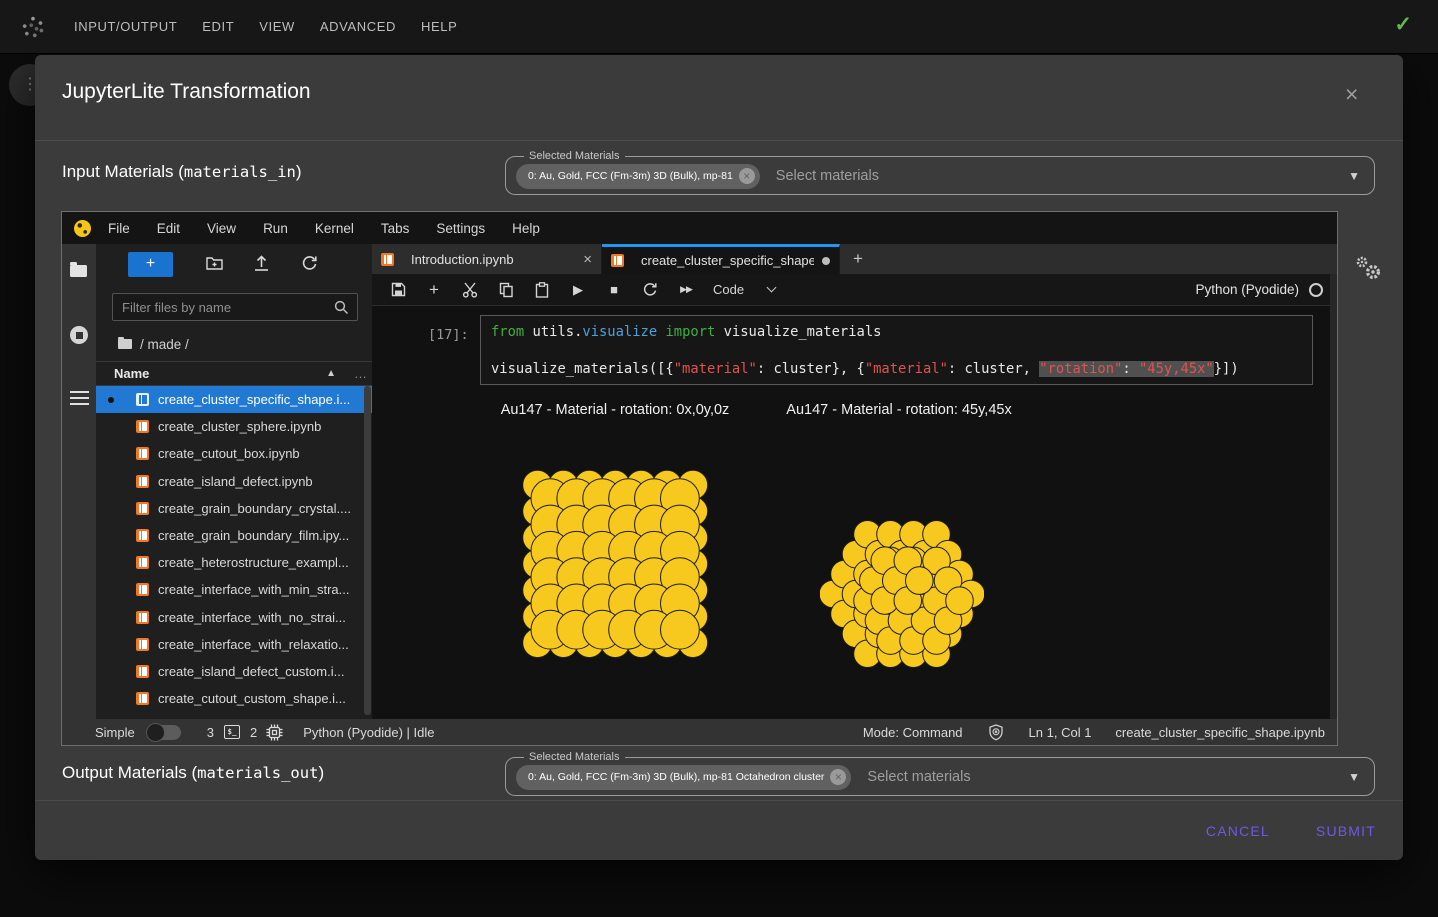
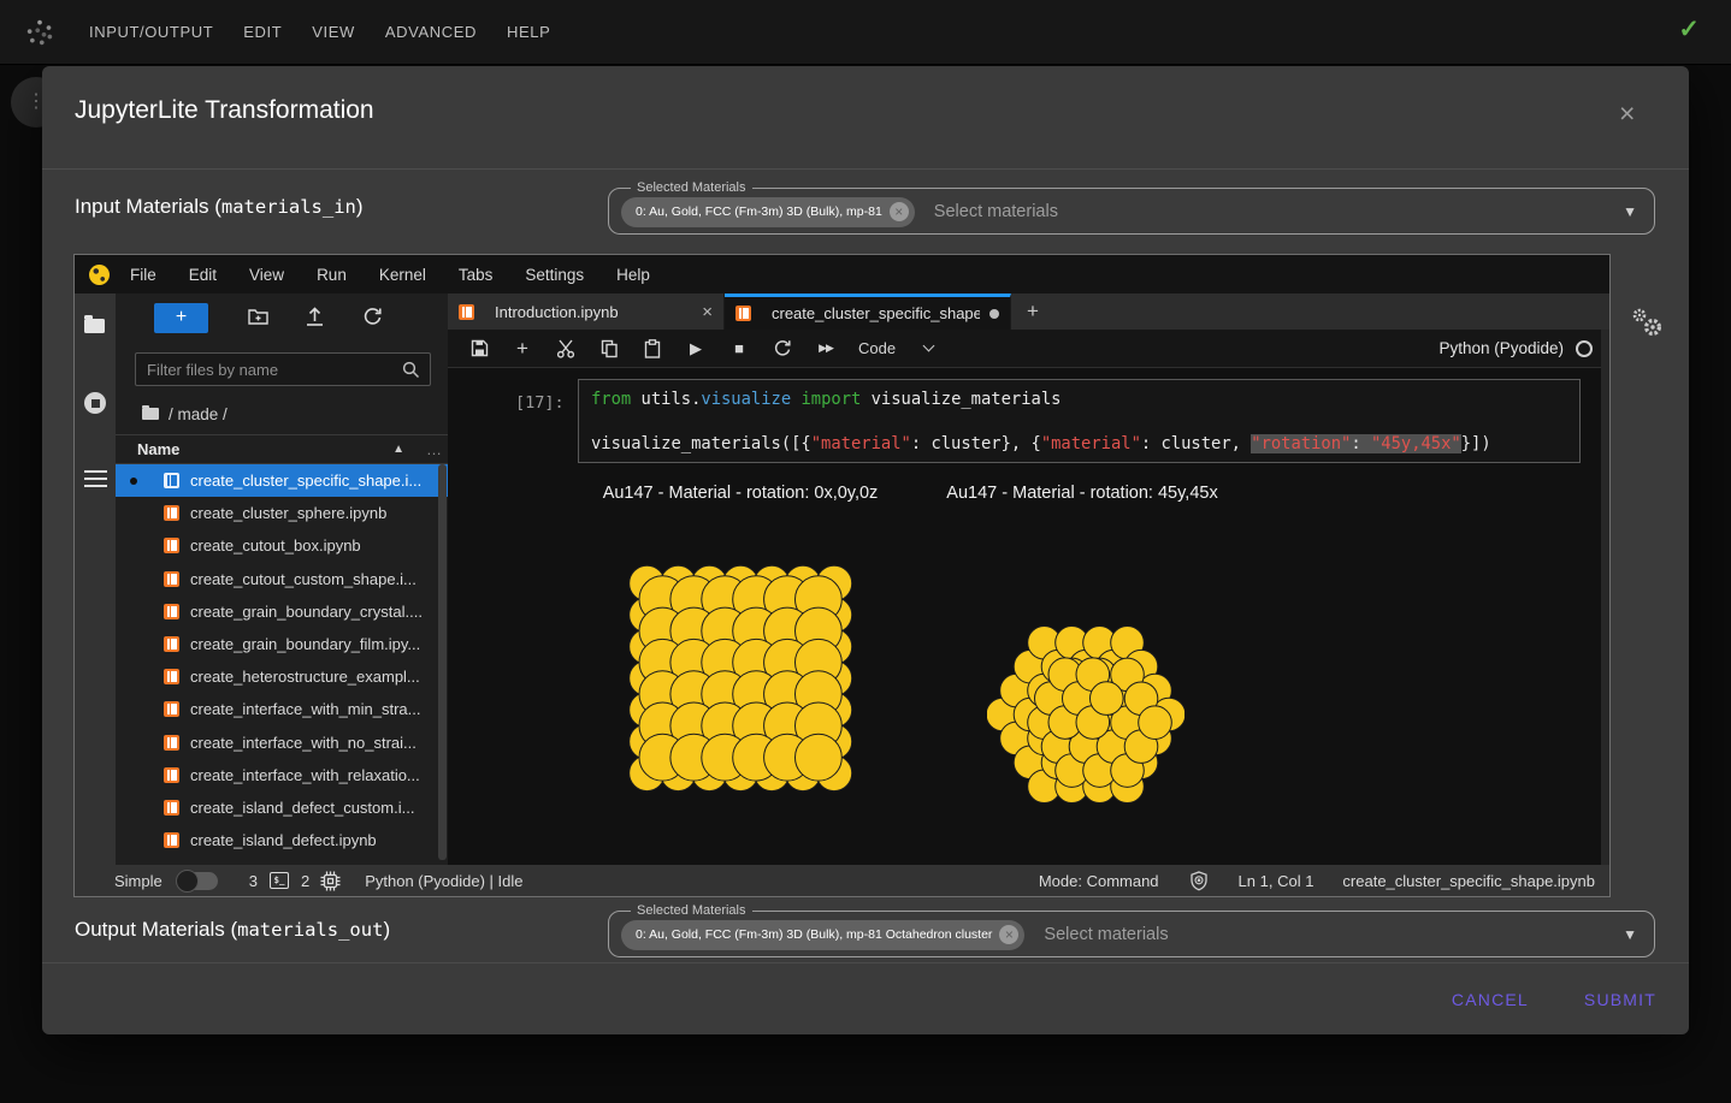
  INPUT/OUTPUT
  EDIT
  VIEW
  ADVANCED
  HELP
  ✓
  ⋮
  JupyterLite Transformation
  ×
  Input Materials (materials_in)
  Selected Materials
  0: Au, Gold, FCC (Fm-3m) 3D (Bulk), mp-81
  ×
  Select materials
  ▼
  File
  Edit
  View
  Run
  Kernel
  Tabs
  Settings
  Help
  +
  Filter files by name
  / made /
  Name
  ▲
  …
  create_cluster_specific_shape.i...
  create_cluster_sphere.ipynb
  create_cutout_box.ipynb
- create_island_defect.ipynb
+ create_cutout_custom_shape.i...
  create_grain_boundary_crystal....
  create_grain_boundary_film.ipy...
  create_heterostructure_exampl...
  create_interface_with_min_stra...
  create_interface_with_no_strai...
  create_interface_with_relaxatio...
  create_island_defect_custom.i...
- create_cutout_custom_shape.i...
+ create_island_defect.ipynb
  Introduction.ipynb
  ×
  create_cluster_specific_shape
  +
  +
  ▶
  ■
  ▶▶
  Code
  Python (Pyodide)
  [17]:
  from utils.visualize import visualize_materials
  visualize_materials([{"material": cluster}, {"material": cluster, "rotation": "45y,45x"}])
  Au147 - Material - rotation: 0x,0y,0z
  Au147 - Material - rotation: 45y,45x
  Simple
  3
  $_
  2
  Python (Pyodide) | Idle
  Mode: Command
  Ln 1, Col 1
  create_cluster_specific_shape.ipynb
  Output Materials (materials_out)
  Selected Materials
  0: Au, Gold, FCC (Fm-3m) 3D (Bulk), mp-81 Octahedron cluster
  ×
  Select materials
  ▼
  CANCEL
  SUBMIT
